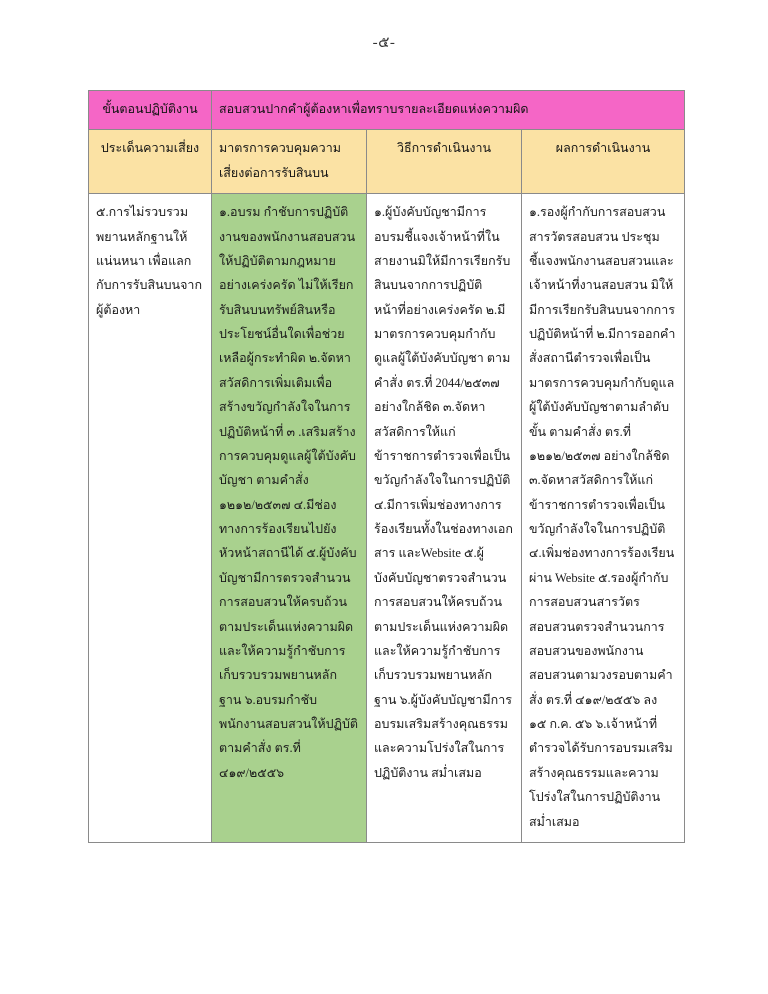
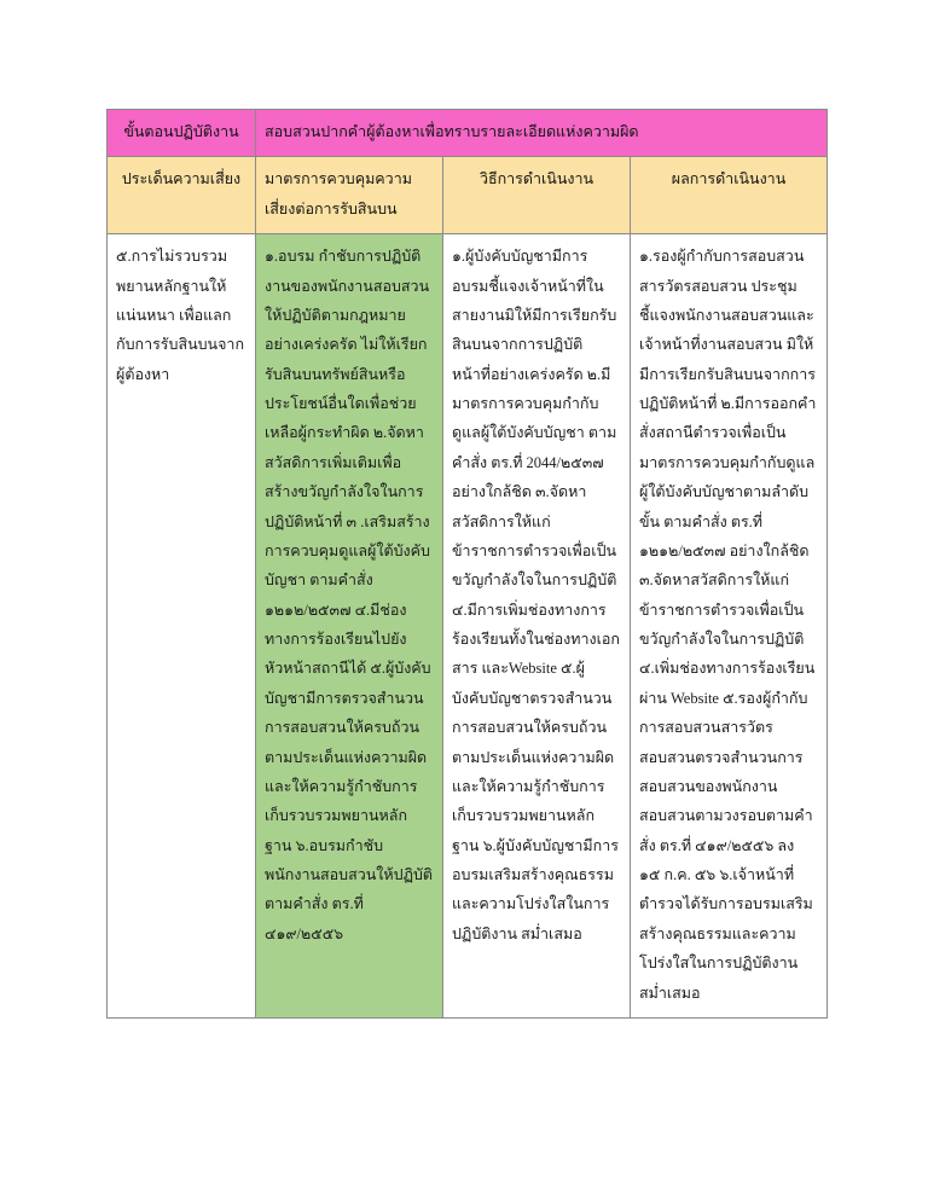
- -๕-
  ขั้นตอนปฏิบัติงาน	สอบสวนปากคำผู้ต้องหาเพื่อทราบรายละเอียดแห่งความผิด
  ประเด็นความเสี่ยง	มาตรการควบคุมความเสี่ยงต่อการรับสินบน	วิธีการดำเนินงาน	ผลการดำเนินงาน
  ๕.การไม่รวบรวมพยานหลักฐานให้แน่นหนา เพื่อแลกกับการรับสินบนจากผู้ต้องหา	๑.อบรม กำชับการปฏิบัติงานของพนักงานสอบสวนให้ปฏิบัติตามกฎหมายอย่างเคร่งครัด ไม่ให้เรียกรับสินบนทรัพย์สินหรือ ประโยชน์อื่นใดเพื่อช่วยเหลือผู้กระทำผิด ๒.จัดหาสวัสดิการเพิ่มเติมเพื่อสร้างขวัญกำลังใจในการปฏิบัติหน้าที่ ๓ .เสริมสร้างการควบคุมดูแลผู้ใต้บังคับบัญชา ตามคำสั่ง ๑๒๑๒/๒๕๓๗ ๔.มีช่องทางการร้องเรียนไปยังหัวหน้าสถานีได้ ๕.ผู้บังคับบัญชามีการตรวจสำนวนการสอบสวนให้ครบถ้วนตามประเด็นแห่งความผิดและให้ความรู้กำชับการเก็บรวบรวมพยานหลักฐาน ๖.อบรมกำชับพนักงานสอบสวนให้ปฏิบัติตามคำสั่ง ตร.ที่ ๔๑๙/๒๕๕๖	๑.ผู้บังคับบัญชามีการอบรมชี้แจงเจ้าหน้าที่ในสายงานมิให้มีการเรียกรับสินบนจากการปฏิบัติหน้าที่อย่างเคร่งครัด ๒.มีมาตรการควบคุมกำกับดูแลผู้ใต้บังคับบัญชา ตามคำสั่ง ตร.ที่ 2044/๒๕๓๗ อย่างใกล้ชิด ๓.จัดหาสวัสดิการให้แก่ข้าราชการตำรวจเพื่อเป็นขวัญกำลังใจในการปฏิบัติ ๔.มีการเพิ่มช่องทางการร้องเรียนทั้งในช่องทางเอกสาร และWebsite ๕.ผู้บังคับบัญชาตรวจสำนวนการสอบสวนให้ครบถ้วนตามประเด็นแห่งความผิดและให้ความรู้กำชับการเก็บรวบรวมพยานหลักฐาน ๖.ผู้บังคับบัญชามีการอบรมเสริมสร้างคุณธรรมและความโปร่งใสในการปฏิบัติงาน สม่ำเสมอ	๑.รองผู้กำกับการสอบสวนสารวัตรสอบสวน ประชุมชี้แจงพนักงานสอบสวนและเจ้าหน้าที่งานสอบสวน มิให้มีการเรียกรับสินบนจากการปฏิบัติหน้าที่ ๒.มีการออกคำสั่งสถานีตำรวจเพื่อเป็นมาตรการควบคุมกำกับดูแลผู้ใต้บังคับบัญชาตามลำดับขั้น ตามคำสั่ง ตร.ที่ ๑๒๑๒/๒๕๓๗ อย่างใกล้ชิด ๓.จัดหาสวัสดิการให้แก่ข้าราชการตำรวจเพื่อเป็นขวัญกำลังใจในการปฏิบัติ ๔.เพิ่มช่องทางการร้องเรียนผ่าน Website ๕.รองผู้กำกับการสอบสวนสารวัตรสอบสวนตรวจสำนวนการสอบสวนของพนักงานสอบสวนตามวงรอบตามคำสั่ง ตร.ที่ ๔๑๙/๒๕๕๖ ลง ๑๕ ก.ค. ๕๖ ๖.เจ้าหน้าที่ตำรวจได้รับการอบรมเสริมสร้างคุณธรรมและความโปร่งใสในการปฏิบัติงาน สม่ำเสมอ
